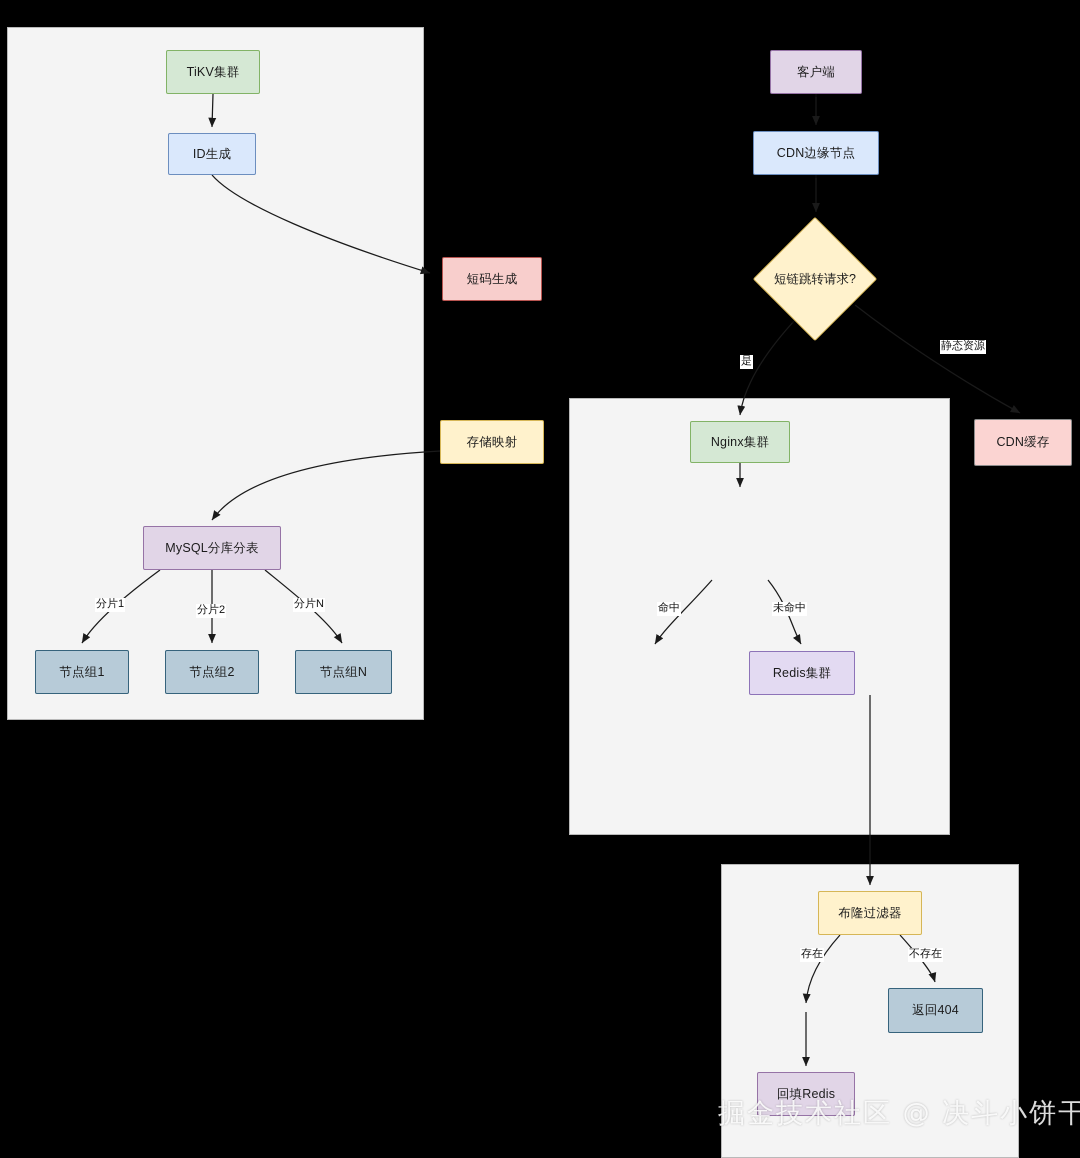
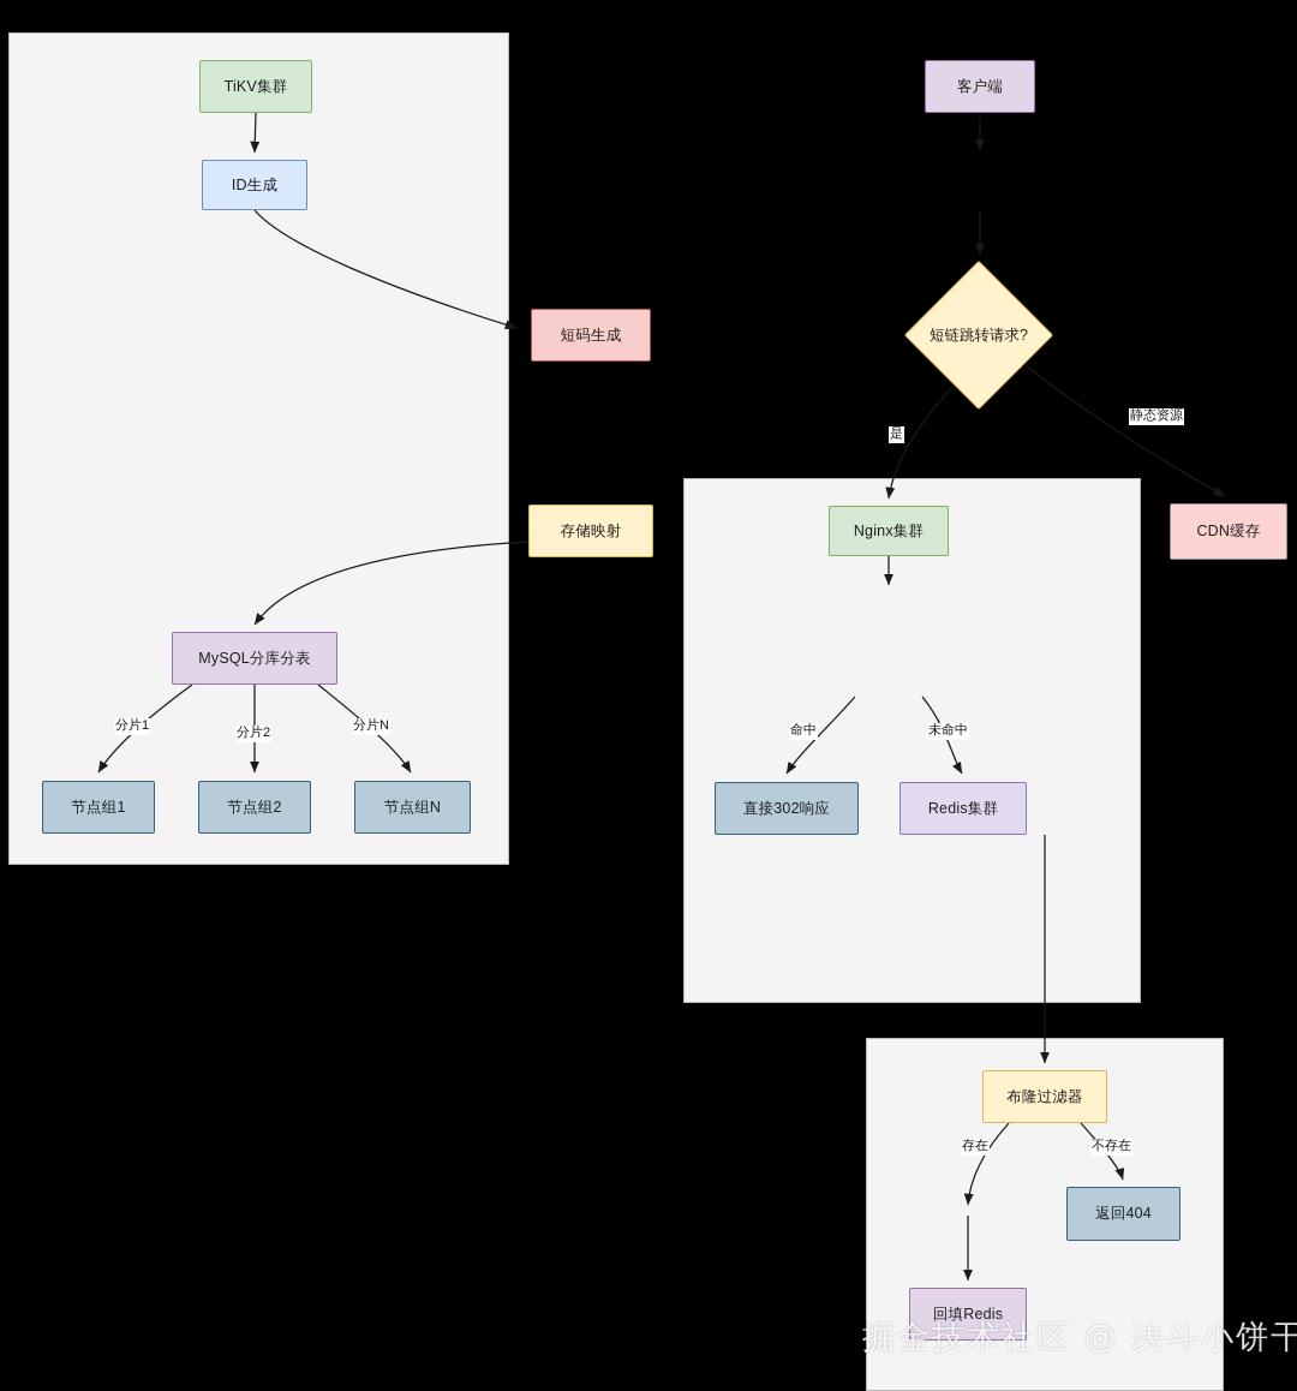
  TiKV集群
  ID生成
  短码生成
  存储映射
  MySQL分库分表
  节点组1
  节点组2
  节点组N
  客户端
- CDN边缘节点
  CDN缓存
  Nginx集群
+ 直接302响应
  Redis集群
  布隆过滤器
  返回404
  回填Redis
  短链跳转请求?
  分片1
  分片2
  分片N
  是
  静态资源
  命中
  未命中
  存在
  不存在
  掘金技术社区 @ 决斗小饼干
